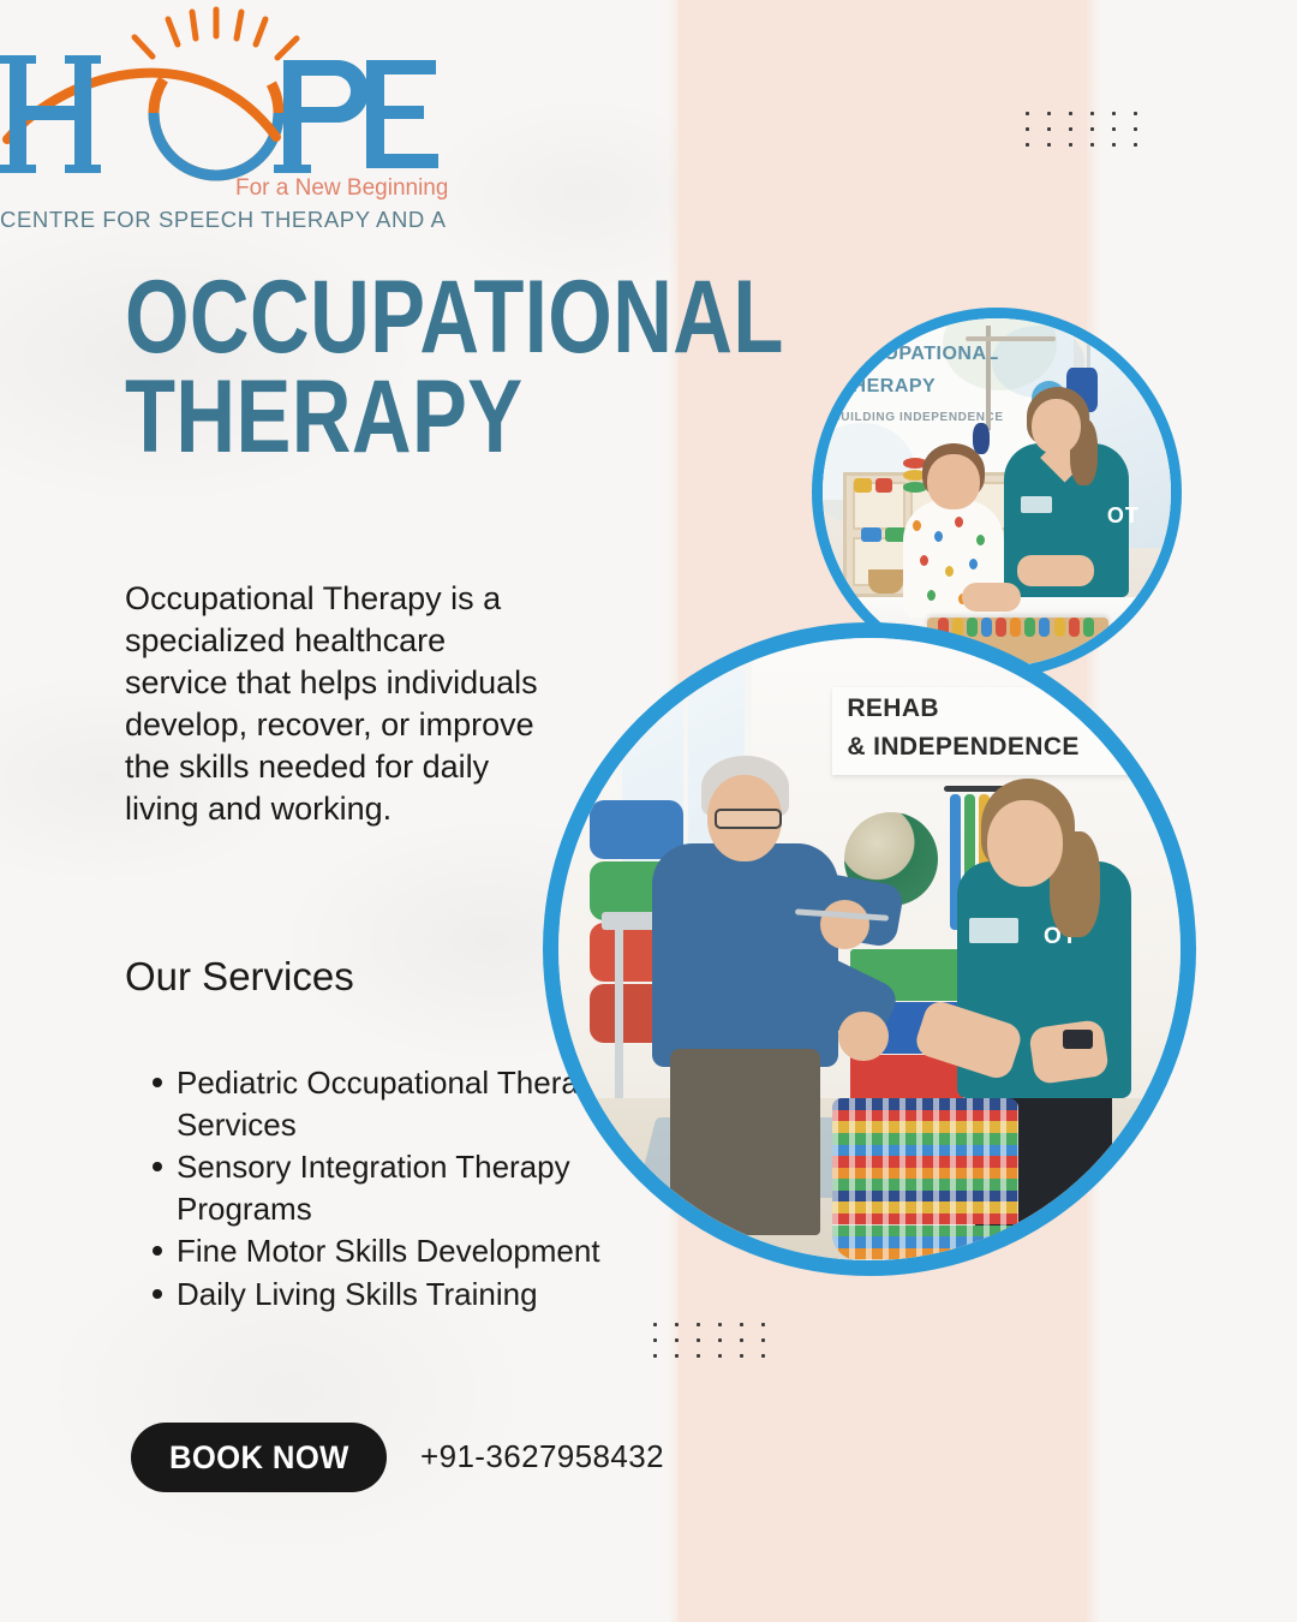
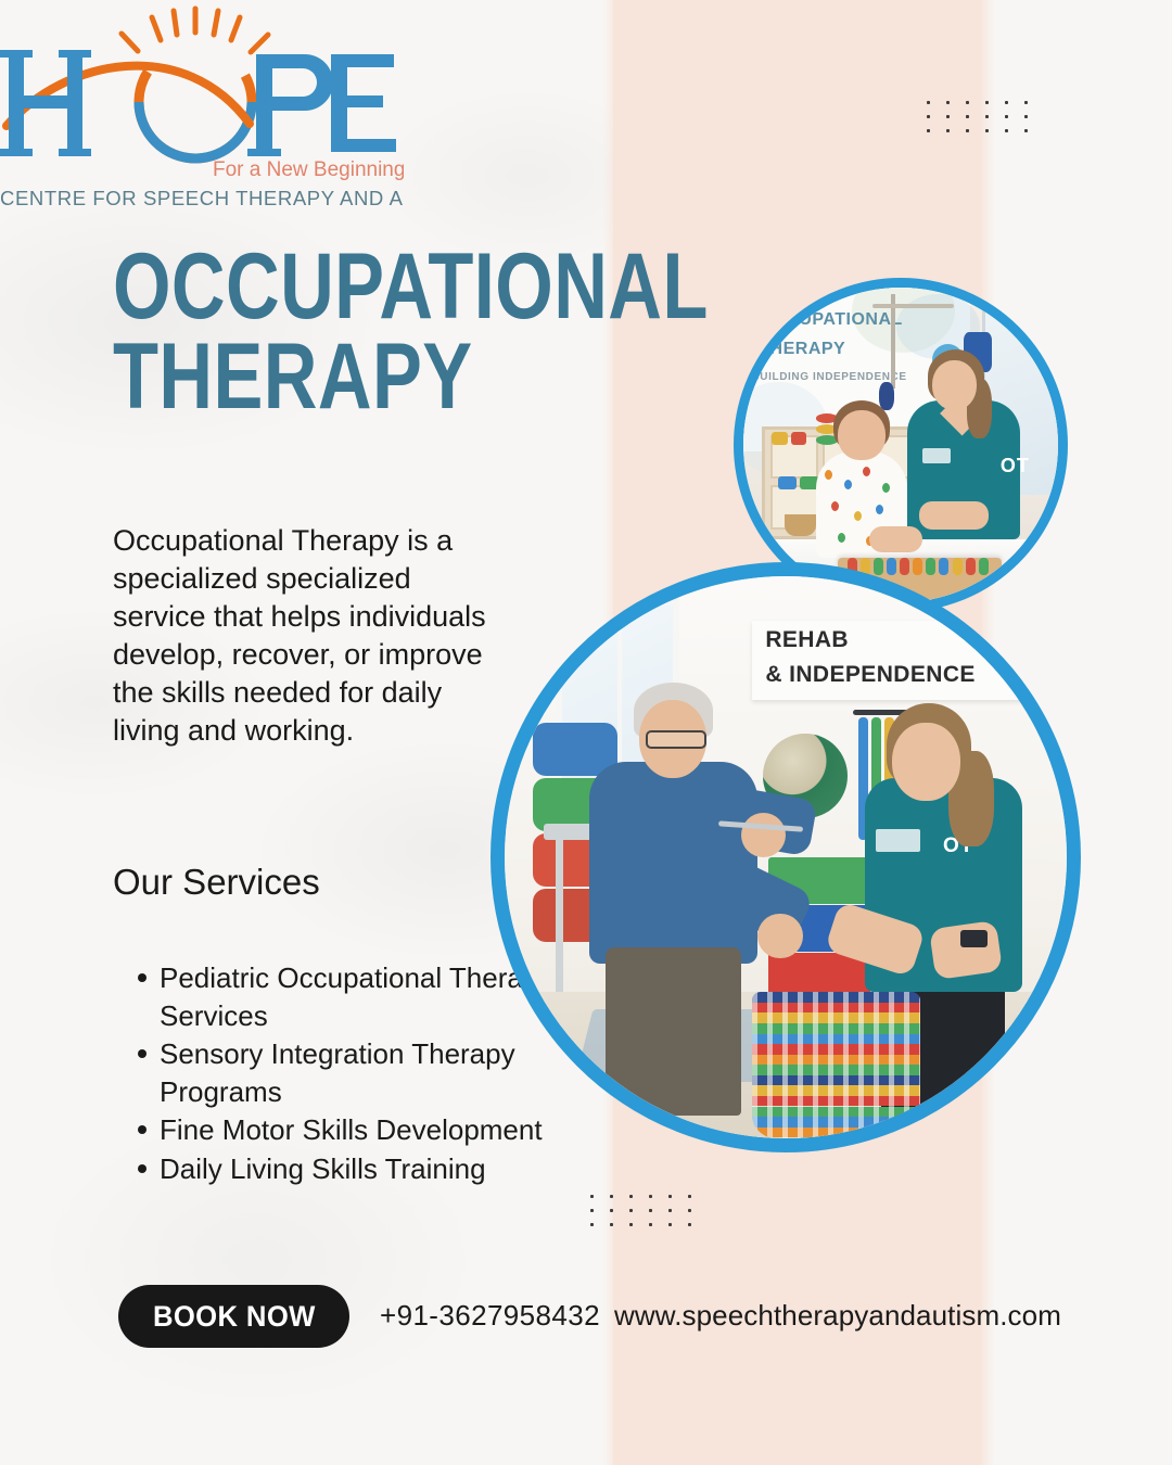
  For a New Beginning
  CENTRE FOR SPEECH THERAPY AND A
  OCCUPATIONAL
  THERAPY
- Occupational Therapy is a specialized healthcare service that helps individuals develop, recover, or improve the skills needed for daily living and working.
+ Occupational Therapy is a specialized specialized service that helps individuals develop, recover, or improve the skills needed for daily living and working.
  Our Services
  Pediatric Occupational Ther Services
  Sensory Integration Therap Programs
  Fine Motor Skills Developm
  Daily Living Skills Training
  OCCUPATIONAL
  THERAPY
  BUILDING INDEPENDENE
  OT
  REHAB
  & INDEPENDENCE
  OT
  BOOK NOW
  +91-3627958432
+ www.speechtherapyandautism.com
